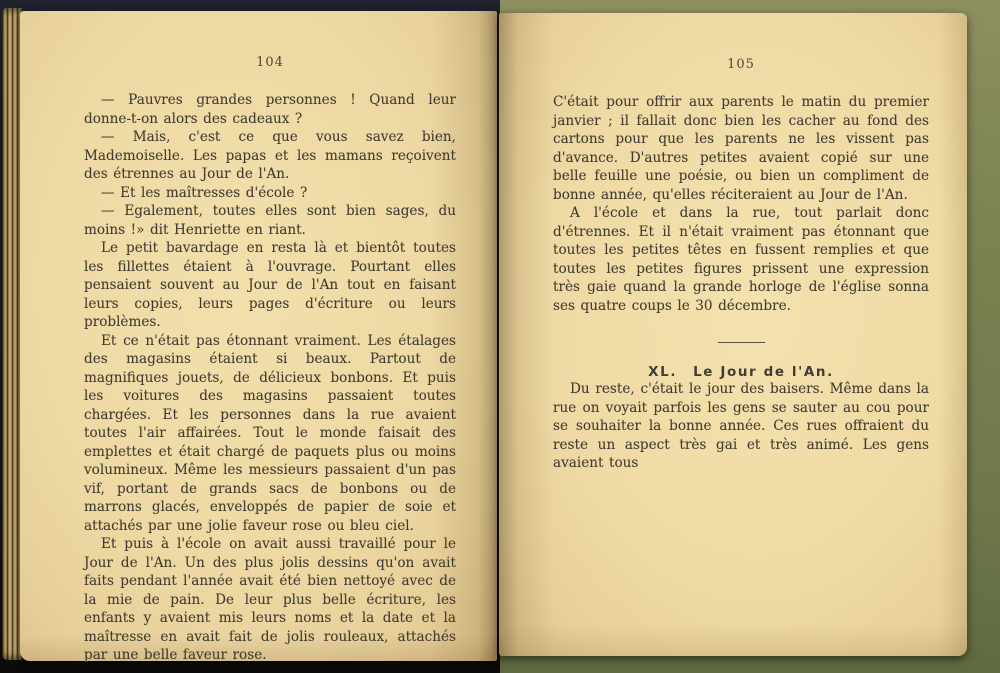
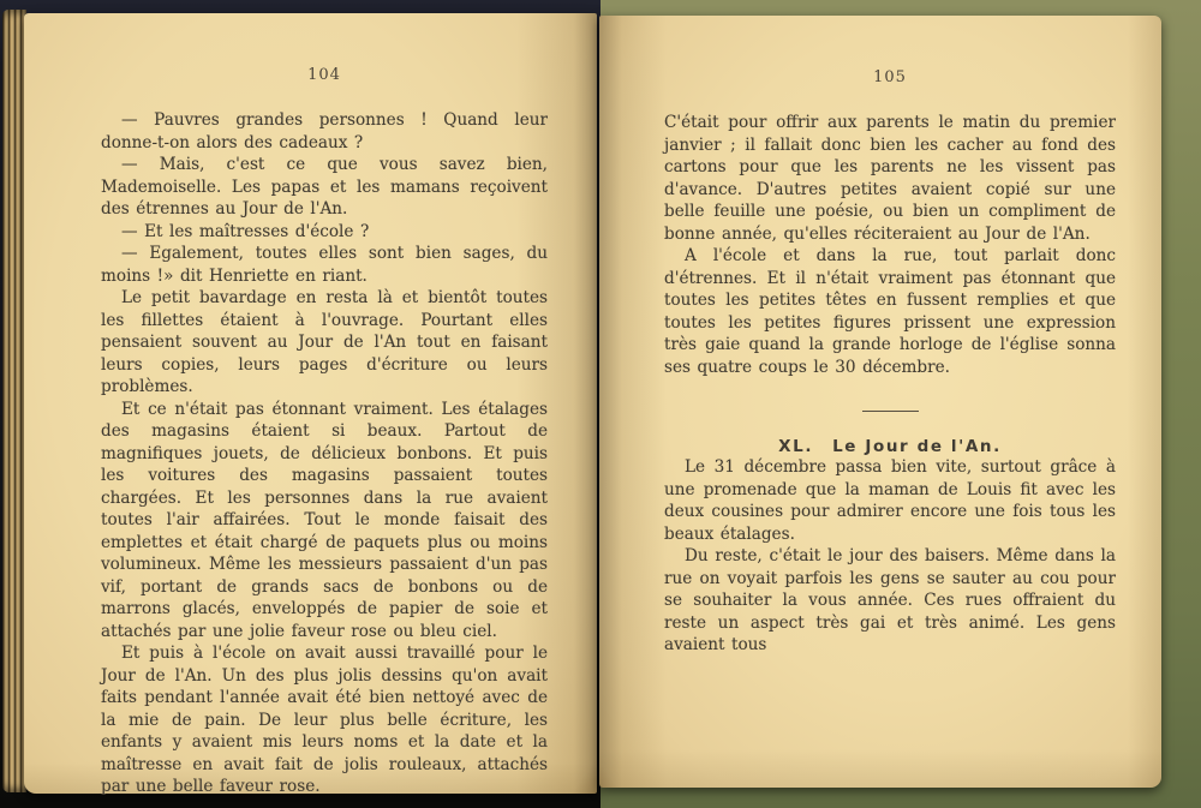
  104
  — Pauvres grandes personnes ! Quand leur donne-t-on alors des cadeaux ?
  — Mais, c'est ce que vous savez bien, Mademoiselle. Les papas et les mamans reçoivent des étrennes au Jour de l'An.
  — Et les maîtresses d'école ?
  — Egalement, toutes elles sont bien sages, du moins !» dit Henriette en riant.
  Le petit bavardage en resta là et bientôt toutes les fillettes étaient à l'ouvrage. Pourtant elles pensaient souvent au Jour de l'An tout en faisant leurs copies, leurs pages d'écriture ou leurs problèmes.
  Et ce n'était pas étonnant vraiment. Les étalages des magasins étaient si beaux. Partout de magnifiques jouets, de délicieux bonbons. Et puis les voitures des magasins passaient toutes chargées. Et les personnes dans la rue avaient toutes l'air affairées. Tout le monde faisait des emplettes et était chargé de paquets plus ou moins volumineux. Même les messieurs passaient d'un pas vif, portant de grands sacs de bonbons ou de marrons glacés, enveloppés de papier de soie et attachés par une jolie faveur rose ou bleu ciel.
  Et puis à l'école on avait aussi travaillé pour le Jour de l'An. Un des plus jolis dessins qu'on avait faits pendant l'année avait été bien nettoyé avec de la mie de pain. De leur plus belle écriture, les enfants y avaient mis leurs noms et la date et la maîtresse en avait fait de jolis rouleaux, attachés par une belle faveur rose.
  105
  C'était pour offrir aux parents le matin du premier janvier ; il fallait donc bien les cacher au fond des cartons pour que les parents ne les vissent pas d'avance. D'autres petites avaient copié sur une belle feuille une poésie, ou bien un compliment de bonne année, qu'elles réciteraient au Jour de l'An.
  A l'école et dans la rue, tout parlait donc d'étrennes. Et il n'était vraiment pas étonnant que toutes les petites têtes en fussent remplies et que toutes les petites figures prissent une expression très gaie quand la grande horloge de l'église sonna ses quatre coups le 30 décembre.
  XL. Le Jour de l'An.
+ Le 31 décembre passa bien vite, surtout grâce à une promenade que la maman de Louis fit avec les deux cousines pour admirer encore une fois tous les beaux étalages.
- Du reste, c'était le jour des baisers. Même dans la rue on voyait parfois les gens se sauter au cou pour se souhaiter la bonne année. Ces rues offraient du reste un aspect très gai et très animé. Les gens avaient tous
+ Du reste, c'était le jour des baisers. Même dans la rue on voyait parfois les gens se sauter au cou pour se souhaiter la vous année. Ces rues offraient du reste un aspect très gai et très animé. Les gens avaient tous
